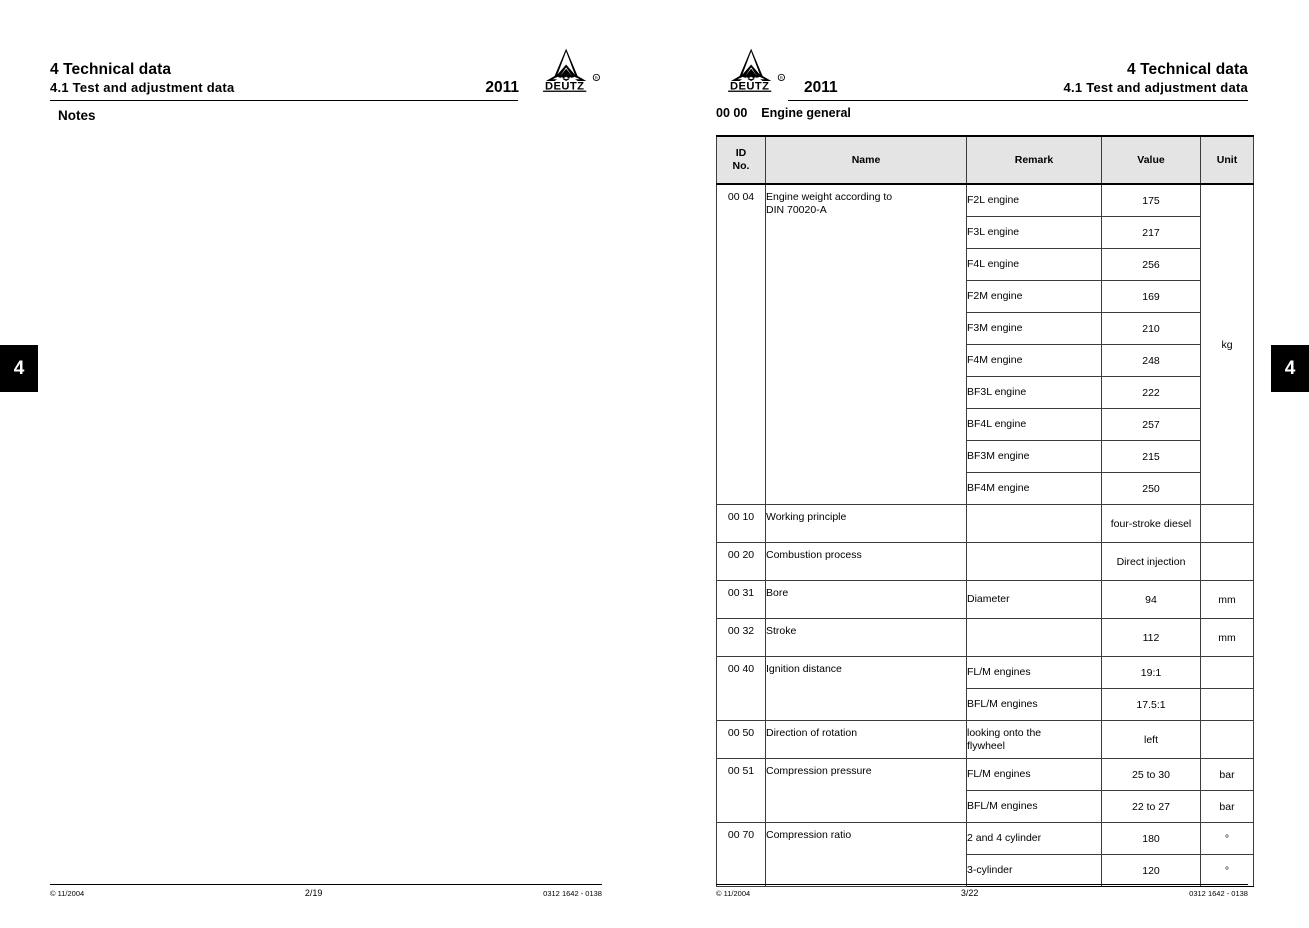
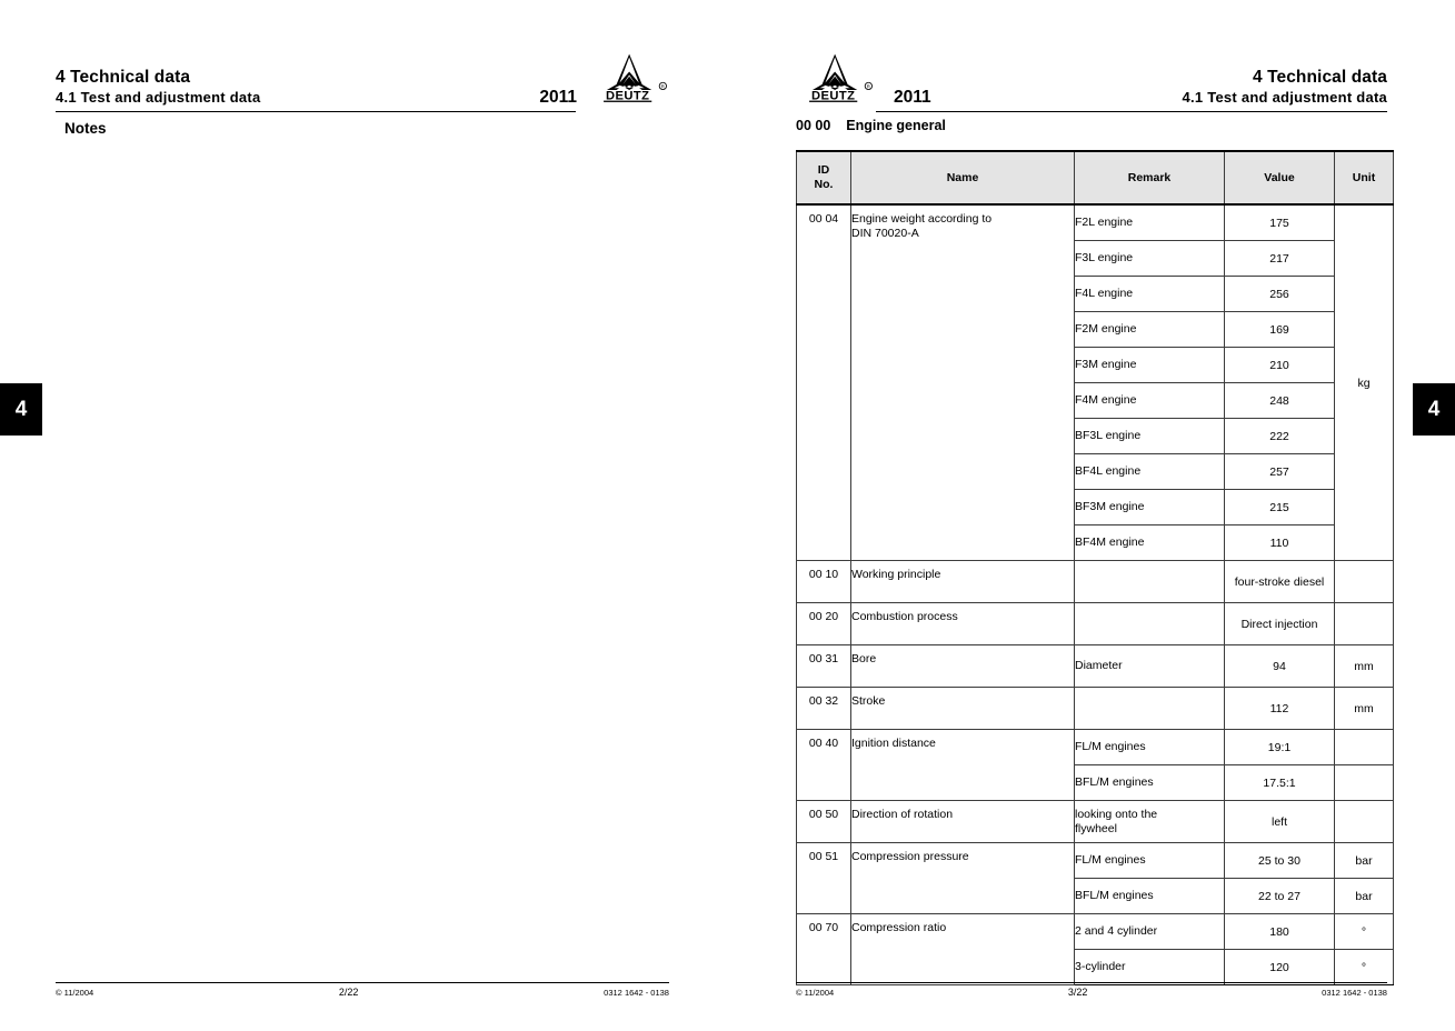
  4
  4 Technical data
  4.1 Test and adjustment data
  2011
  DEUTZ
  Notes
  © 11/2004
- 2/19
+ 2/22
  0312 1642 - 0138
  4
  DEUTZ
  2011
  4 Technical data
  4.1 Test and adjustment data
  00 00
  Engine general
  ID No.	Name	Remark	Value	Unit
  00 04	Engine weight according toDIN 70020-A	F2L engine	175	kg
  F3L engine	217
  F4L engine	256
  F2M engine	169
  F3M engine	210
  F4M engine	248
  BF3L engine	222
  BF4L engine	257
  BF3M engine	215
- BF4M engine	250
+ BF4M engine	110
  00 10	Working principle		four-stroke diesel
  00 20	Combustion process		Direct injection
  00 31	Bore	Diameter	94	mm
  00 32	Stroke		112	mm
  00 40	Ignition distance	FL/M engines	19:1
  BFL/M engines	17.5:1
  00 50	Direction of rotation	looking onto theflywheel	left
  00 51	Compression pressure	FL/M engines	25 to 30	bar
  BFL/M engines	22 to 27	bar
  00 70	Compression ratio	2 and 4 cylinder	180	°
  3-cylinder	120	°
  © 11/2004
  3/22
  0312 1642 - 0138
